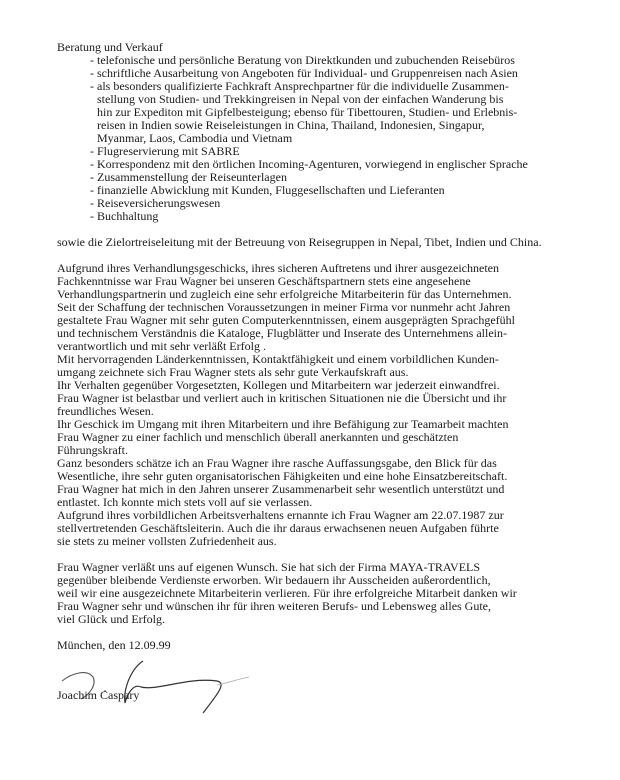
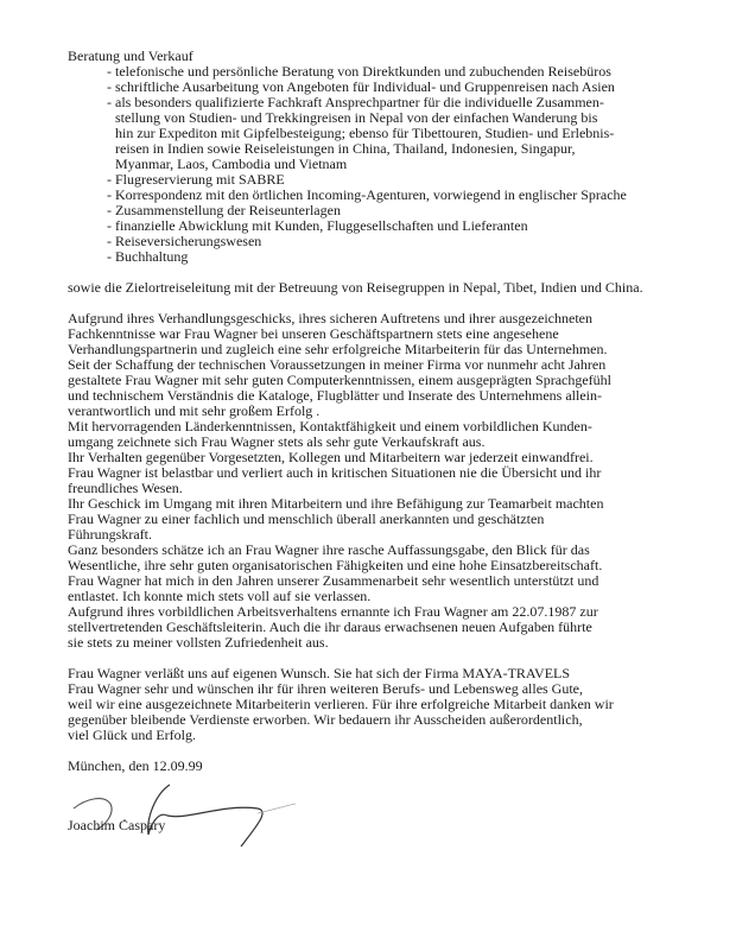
  Beratung und Verkauf
  - telefonische und persönliche Beratung von Direktkunden und zubuchenden Reisebüros
  - schriftliche Ausarbeitung von Angeboten für Individual- und Gruppenreisen nach Asien
  - als besonders qualifizierte Fachkraft Ansprechpartner für die individuelle Zusammen-
  stellung von Studien- und Trekkingreisen in Nepal von der einfachen Wanderung bis
  hin zur Expediton mit Gipfelbesteigung; ebenso für Tibettouren, Studien- und Erlebnis-
  reisen in Indien sowie Reiseleistungen in China, Thailand, Indonesien, Singapur,
  Myanmar, Laos, Cambodia und Vietnam
  - Flugreservierung mit SABRE
  - Korrespondenz mit den örtlichen Incoming-Agenturen, vorwiegend in englischer Sprache
  - Zusammenstellung der Reiseunterlagen
  - finanzielle Abwicklung mit Kunden, Fluggesellschaften und Lieferanten
  - Reiseversicherungswesen
  - Buchhaltung
  sowie die Zielortreiseleitung mit der Betreuung von Reisegruppen in Nepal, Tibet, Indien und China.
  Aufgrund ihres Verhandlungsgeschicks, ihres sicheren Auftretens und ihrer ausgezeichneten
  Fachkenntnisse war Frau Wagner bei unseren Geschäftspartnern stets eine angesehene
  Verhandlungspartnerin und zugleich eine sehr erfolgreiche Mitarbeiterin für das Unternehmen.
  Seit der Schaffung der technischen Voraussetzungen in meiner Firma vor nunmehr acht Jahren
  gestaltete Frau Wagner mit sehr guten Computerkenntnissen, einem ausgeprägten Sprachgefühl
  und technischem Verständnis die Kataloge, Flugblätter und Inserate des Unternehmens allein-
- verantwortlich und mit sehr verläßt Erfolg .
+ verantwortlich und mit sehr großem Erfolg .
  Mit hervorragenden Länderkenntnissen, Kontaktfähigkeit und einem vorbildlichen Kunden-
  umgang zeichnete sich Frau Wagner stets als sehr gute Verkaufskraft aus.
  Ihr Verhalten gegenüber Vorgesetzten, Kollegen und Mitarbeitern war jederzeit einwandfrei.
  Frau Wagner ist belastbar und verliert auch in kritischen Situationen nie die Übersicht und ihr
  freundliches Wesen.
  Ihr Geschick im Umgang mit ihren Mitarbeitern und ihre Befähigung zur Teamarbeit machten
  Frau Wagner zu einer fachlich und menschlich überall anerkannten und geschätzten
  Führungskraft.
  Ganz besonders schätze ich an Frau Wagner ihre rasche Auffassungsgabe, den Blick für das
  Wesentliche, ihre sehr guten organisatorischen Fähigkeiten und eine hohe Einsatzbereitschaft.
  Frau Wagner hat mich in den Jahren unserer Zusammenarbeit sehr wesentlich unterstützt und
  entlastet. Ich konnte mich stets voll auf sie verlassen.
  Aufgrund ihres vorbildlichen Arbeitsverhaltens ernannte ich Frau Wagner am 22.07.1987 zur
  stellvertretenden Geschäftsleiterin. Auch die ihr daraus erwachsenen neuen Aufgaben führte
  sie stets zu meiner vollsten Zufriedenheit aus.
  Frau Wagner verläßt uns auf eigenen Wunsch. Sie hat sich der Firma MAYA-TRAVELS
- gegenüber bleibende Verdienste erworben. Wir bedauern ihr Ausscheiden außerordentlich,
+ Frau Wagner sehr und wünschen ihr für ihren weiteren Berufs- und Lebensweg alles Gute,
  weil wir eine ausgezeichnete Mitarbeiterin verlieren. Für ihre erfolgreiche Mitarbeit danken wir
- Frau Wagner sehr und wünschen ihr für ihren weiteren Berufs- und Lebensweg alles Gute,
+ gegenüber bleibende Verdienste erworben. Wir bedauern ihr Ausscheiden außerordentlich,
  viel Glück und Erfolg.
  München, den 12.09.99
  Joachim Caspary
